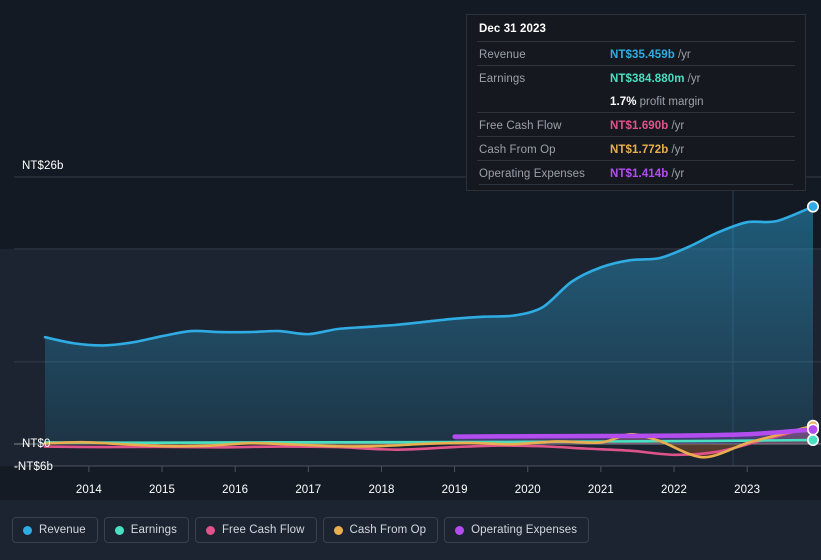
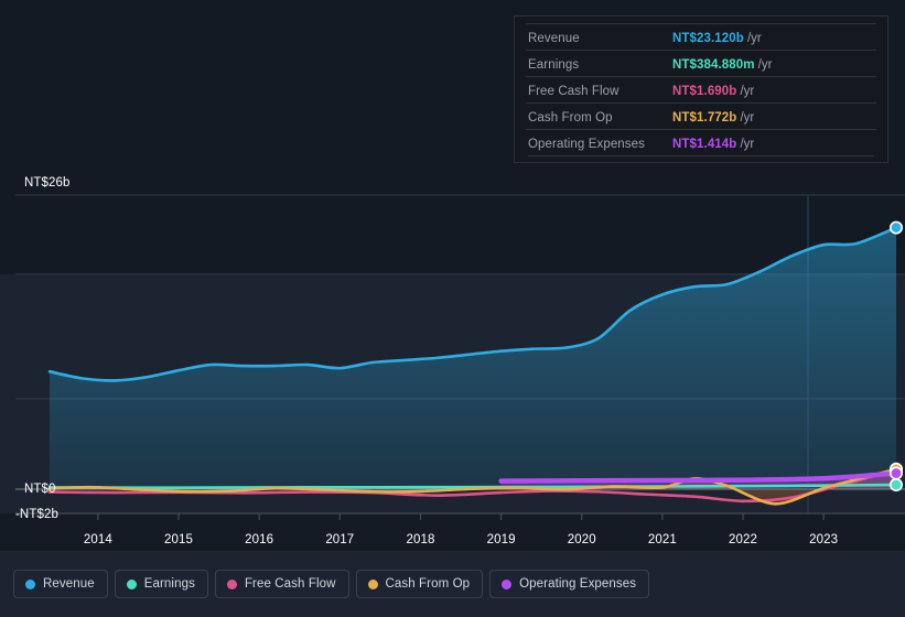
  NT$26b
  NT$0
- -NT$6b
+ -NT$2b
  2014
  2015
  2016
  2017
  2018
  2019
  2020
  2021
  2022
  2023
- Dec 31 2023
  Revenue
- NT$35.459b /yr
+ NT$23.120b /yr
  Earnings
  NT$384.880m /yr
- 1.7% profit margin
  Free Cash Flow
  NT$1.690b /yr
  Cash From Op
  NT$1.772b /yr
  Operating Expenses
  NT$1.414b /yr
  Revenue
  Earnings
  Free Cash Flow
  Cash From Op
  Operating Expenses
